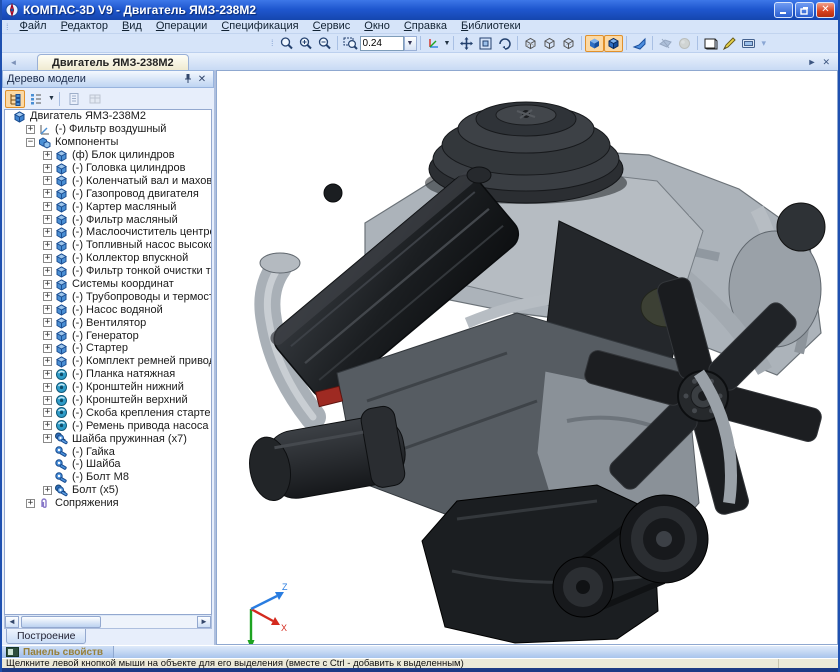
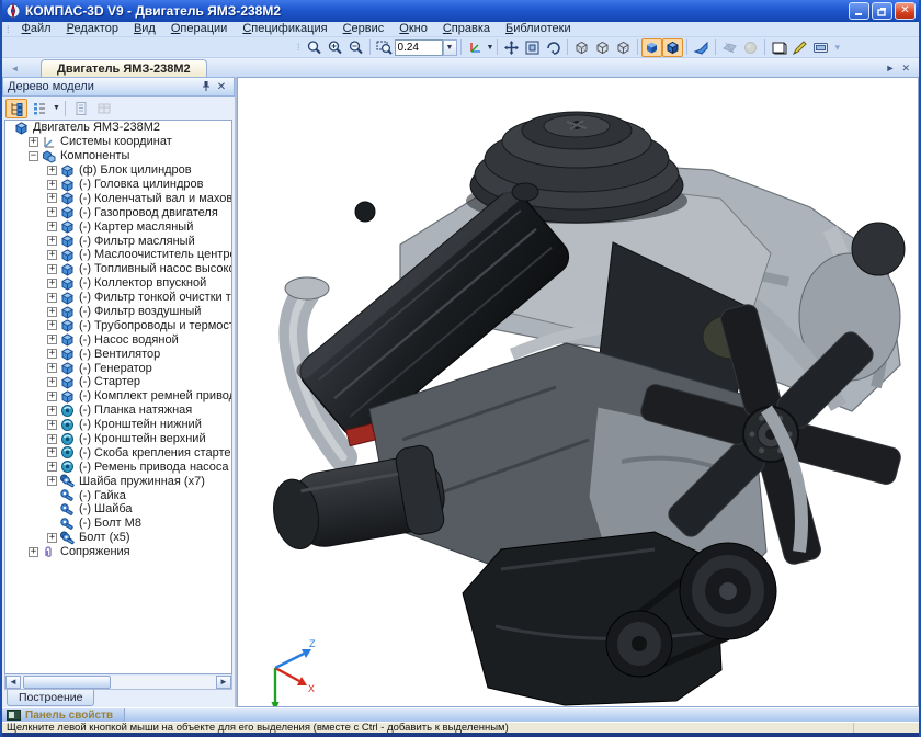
  КОМПАС-3D V9 - Двигатель ЯМЗ-238М2
  ✕
  ⁞
  Файл
  Редактор
  Вид
  Операции
  Спецификация
  Сервис
  Окно
  Справка
  Библиотеки
  ⁞
  0.24
  ▾
  ◄
  Двигатель ЯМЗ-238М2
  ►
  ✕
  Дерево модели
  ✕
  Двигатель ЯМЗ-238М2
  +
- (-) Фильтр воздушный
+ Системы координат
  −
  Компоненты
  +
  (ф) Блок цилиндров
  +
  (-) Головка цилиндров
  +
  (-) Коленчатый вал и махов
  +
  (-) Газопровод двигателя
  +
  (-) Картер масляный
  +
  (-) Фильтр масляный
  +
  (-) Маслоочиститель центр
  +
  +
  (-) Коллектор впускной
  +
  (-) Фильтр тонкой очистки т
  +
- Системы координат
+ (-) Фильтр воздушный
  +
  +
  (-) Насос водяной
  +
  (-) Вентилятор
  +
  (-) Генератор
  +
  (-) Стартер
  +
  +
  (-) Планка натяжная
  +
  (-) Кронштейн нижний
  +
  (-) Кронштейн верхний
  +
  (-) Скоба крепления старте
  +
  (-) Ремень привода насоса
  +
  Шайба пружинная (x7)
  (-) Гайка
  (-) Шайба
  (-) Болт М8
  +
  Болт (x5)
  +
  Сопряжения
  ◄
  ►
  Построение
  Z
  X
  Панель свойств
  Щелкните левой кнопкой мыши на объекте для его выделения (вместе с Ctrl - добавить к выделенным)
